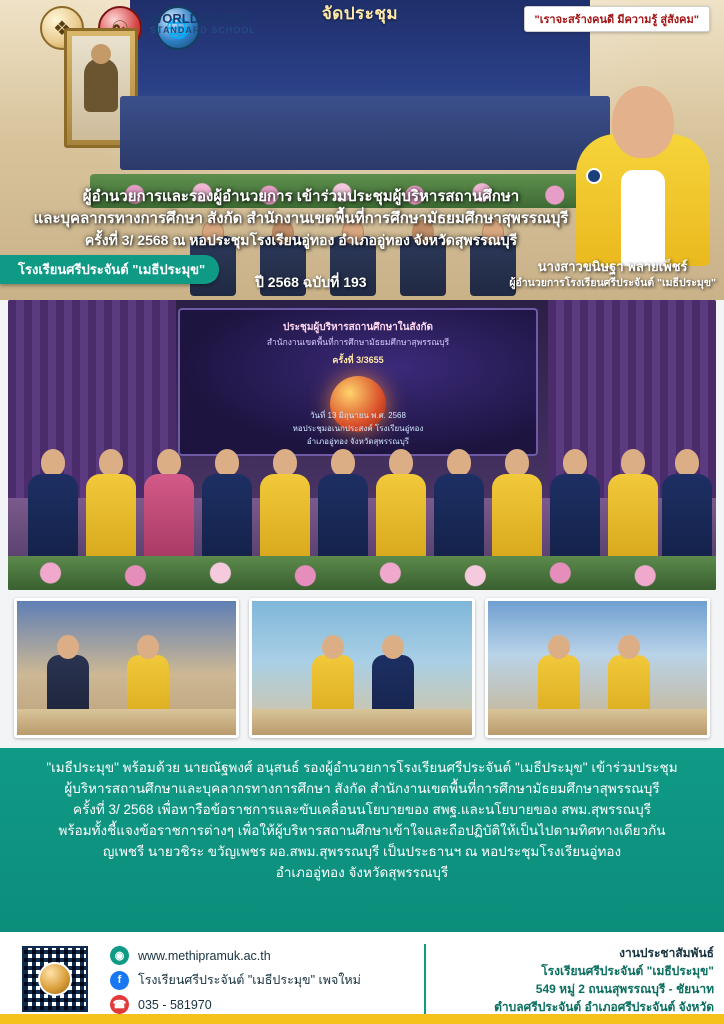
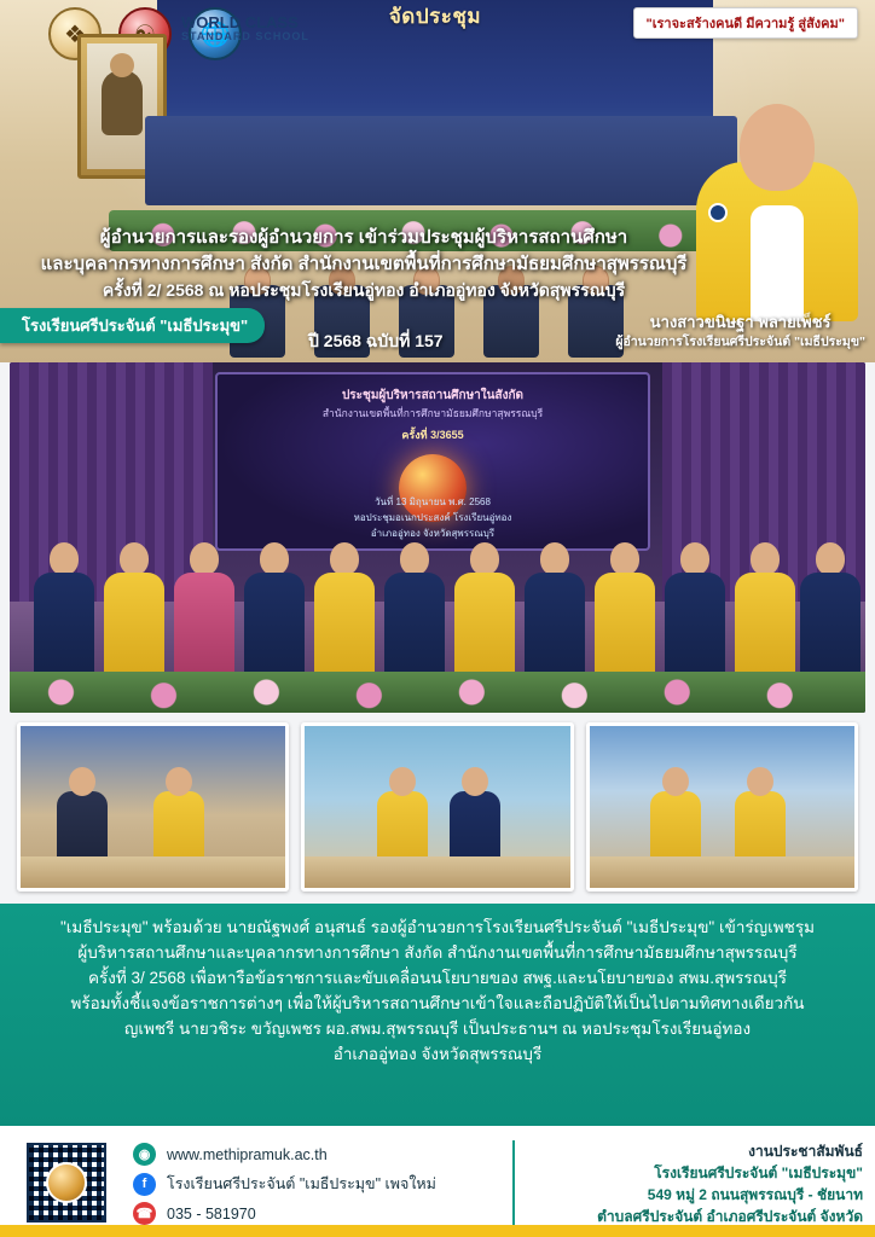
  จัดประชุม
  "เราจะสร้างคนดี มีความรู้ สู่สังคม"
  ❖
  🌐
  WORLD CLASS
  STANDARD SCHOOL
  ผู้อำนวยการและรองผู้อำนวยการ เข้าร่วมประชุมผู้บริหารสถานศึกษา
  และบุคลากรทางการศึกษา สังกัด สำนักงานเขตพื้นที่การศึกษามัธยมศึกษาสุพรรณบุรี
- ครั้งที่ 3/ 2568 ณ หอประชุมโรงเรียนอู่ทอง อำเภออู่ทอง จังหวัดสุพรรณบุรี
+ ครั้งที่ 2/ 2568 ณ หอประชุมโรงเรียนอู่ทอง อำเภออู่ทอง จังหวัดสุพรรณบุรี
  โรงเรียนศรีประจันต์ "เมธีประมุข"
- ปี 2568 ฉบับที่ 193
+ ปี 2568 ฉบับที่ 157
  นางสาวขนิษฐา พลายเพ็ชร์
  ผู้อำนวยการโรงเรียนศรีประจันต์ "เมธีประมุข"
  ประชุมผู้บริหารสถานศึกษาในสังกัด
  สำนักงานเขตพื้นที่การศึกษามัธยมศึกษาสุพรรณบุรี
  ครั้งที่ 3/3655
  วันที่ 13 มิถุนายน พ.ศ. 2568
  หอประชุมอเนกประสงค์ โรงเรียนอู่ทอง
  อำเภออู่ทอง จังหวัดสุพรรณบุรี
- "เมธีประมุข" พร้อมด้วย นายณัฐพงศ์ อนุสนธ์ รองผู้อำนวยการโรงเรียนศรีประจันต์ "เมธีประมุข" เข้าร่วมประชุม
+ "เมธีประมุข" พร้อมด้วย นายณัฐพงศ์ อนุสนธ์ รองผู้อำนวยการโรงเรียนศรีประจันต์ "เมธีประมุข" เข้าร่ญเพชรุม
  ผู้บริหารสถานศึกษาและบุคลากรทางการศึกษา สังกัด สำนักงานเขตพื้นที่การศึกษามัธยมศึกษาสุพรรณบุรี
  ครั้งที่ 3/ 2568 เพื่อหารือข้อราชการและขับเคลื่อนนโยบายของ สพฐ.และนโยบายของ สพม.สุพรรณบุรี
  พร้อมทั้งชี้แจงข้อราชการต่างๆ เพื่อให้ผู้บริหารสถานศึกษาเข้าใจและถือปฏิบัติให้เป็นไปตามทิศทางเดียวกัน
  ญเพชรี นายวชิระ ขวัญเพชร ผอ.สพม.สุพรรณบุรี เป็นประธานฯ ณ หอประชุมโรงเรียนอู่ทอง
  อำเภออู่ทอง จังหวัดสุพรรณบุรี
  ◉
  www.methipramuk.ac.th
  f
  โรงเรียนศรีประจันต์ "เมธีประมุข" เพจใหม่
  ☎
  035 - 581970
  งานประชาสัมพันธ์
  โรงเรียนศรีประจันต์ "เมธีประมุข"
  549 หมู่ 2 ถนนสุพรรณบุรี - ชัยนาท
  ตำบลศรีประจันต์ อำเภอศรีประจันต์ จังหวัด
